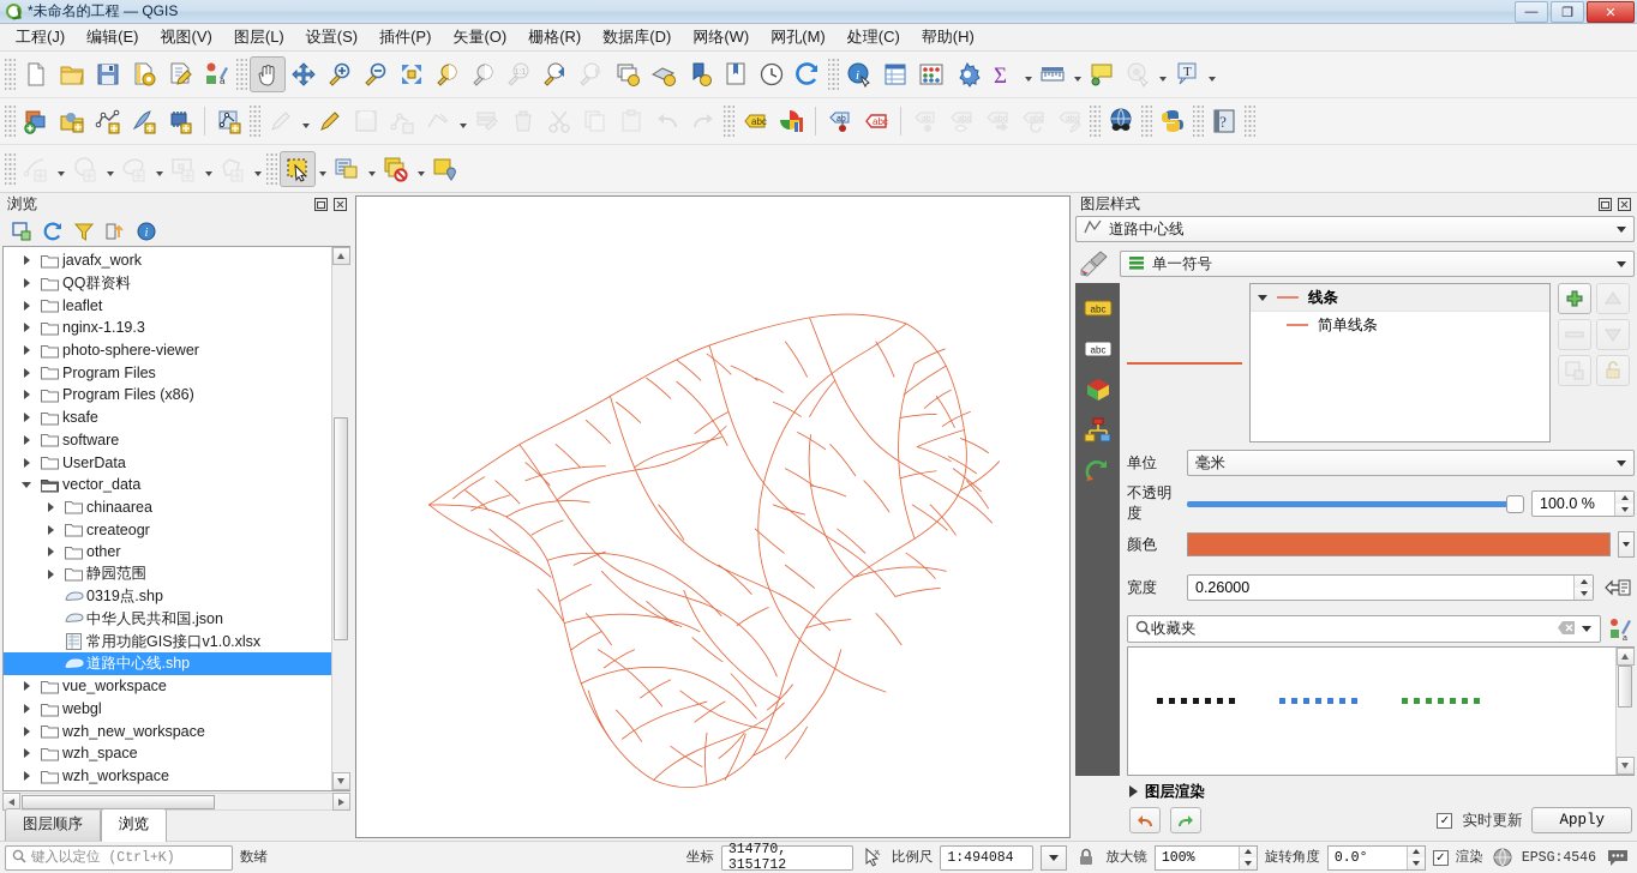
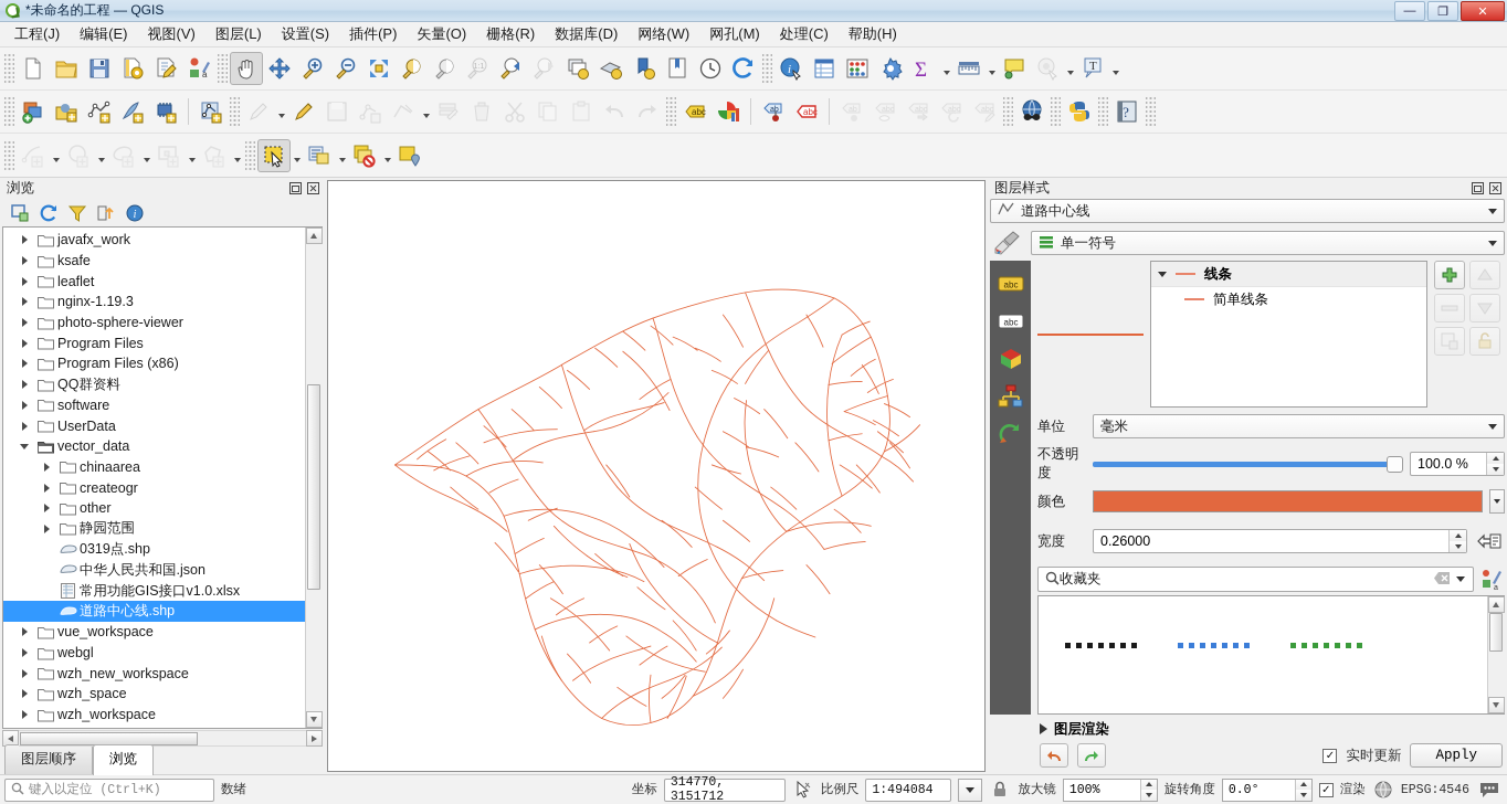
  *未命名的工程 — QGIS
  —
  ❐
  ✕
  工程(J)
  编辑(E)
  视图(V)
  图层(L)
  设置(S)
  插件(P)
  矢量(O)
  栅格(R)
  数据库(D)
  网络(W)
  网孔(M)
  处理(C)
  帮助(H)
  a
  i
  Σ
  T
  abc
  abc
  ?
  浏览
  i
  javafx_work
- QQ群资料
+ ksafe
  leaflet
  nginx-1.19.3
  photo-sphere-viewer
  Program Files
  Program Files (x86)
- ksafe
+ QQ群资料
  software
  UserData
  vector_data
  chinaarea
  createogr
  other
  静园范围
  0319点.shp
  中华人民共和国.json
  常用功能GIS接口v1.0.xlsx
  道路中心线.shp
  vue_workspace
  webgl
  wzh_new_workspace
  wzh_space
  wzh_workspace
  图层顺序
  浏览
  图层样式
  道路中心线
  单一符号
  abc
  abc
  线条
  简单线条
  单位
  毫米
  不透明度
  100.0 %
  颜色
  宽度
  0.26000
  收藏夹
  图层渲染
  ✓
  实时更新
  Apply
  键入以定位 (Ctrl+K)
  数绪
  坐标
  314770, 3151712
  比例尺
  1:494084
  放大镜
  100%
  旋转角度
  0.0°
  ✓
  渲染
  EPSG:4546
